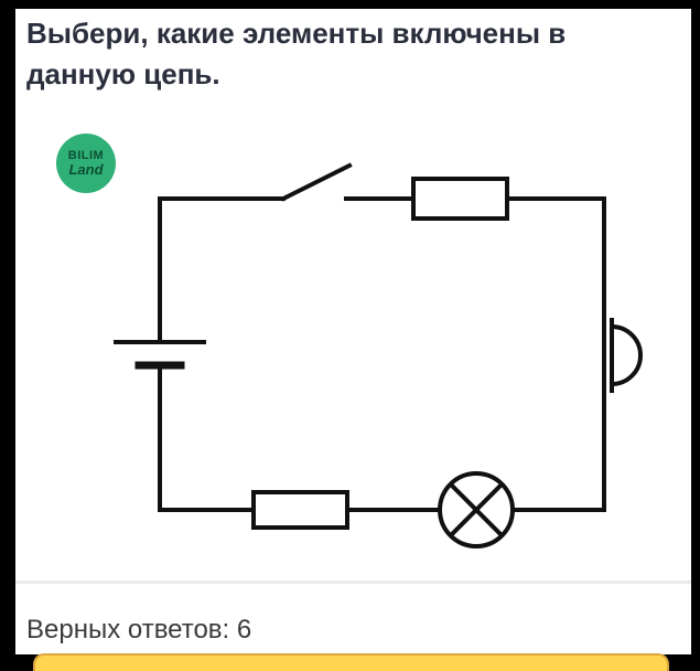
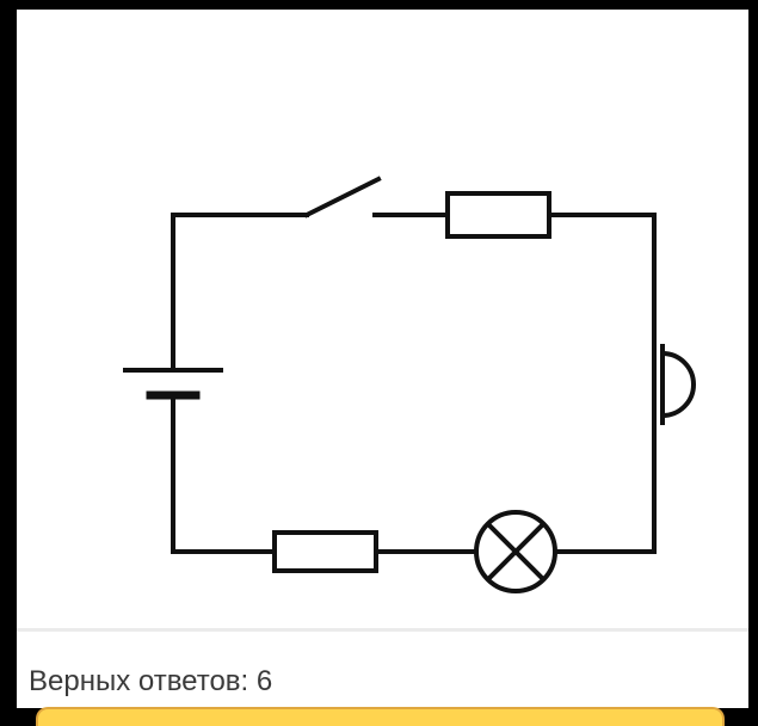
- Выбери, какие элементы включены в данную цепь.
- BILIM
- Land
  Верных ответов: 6
